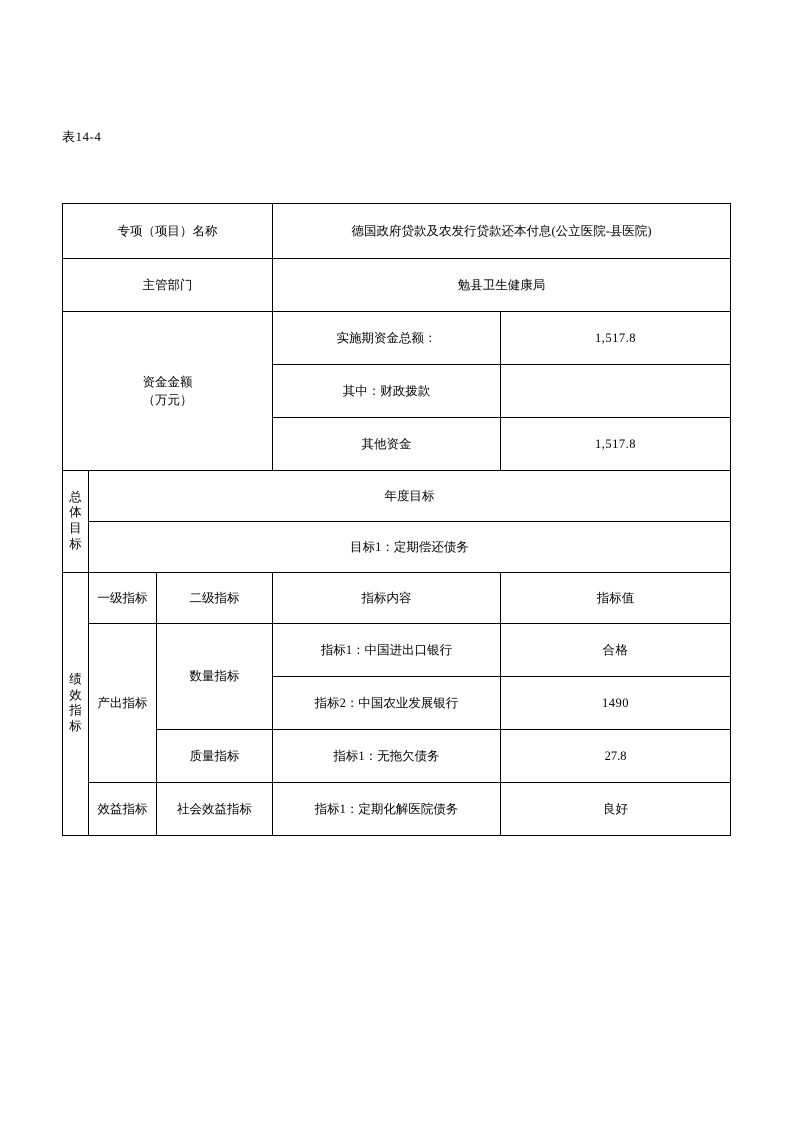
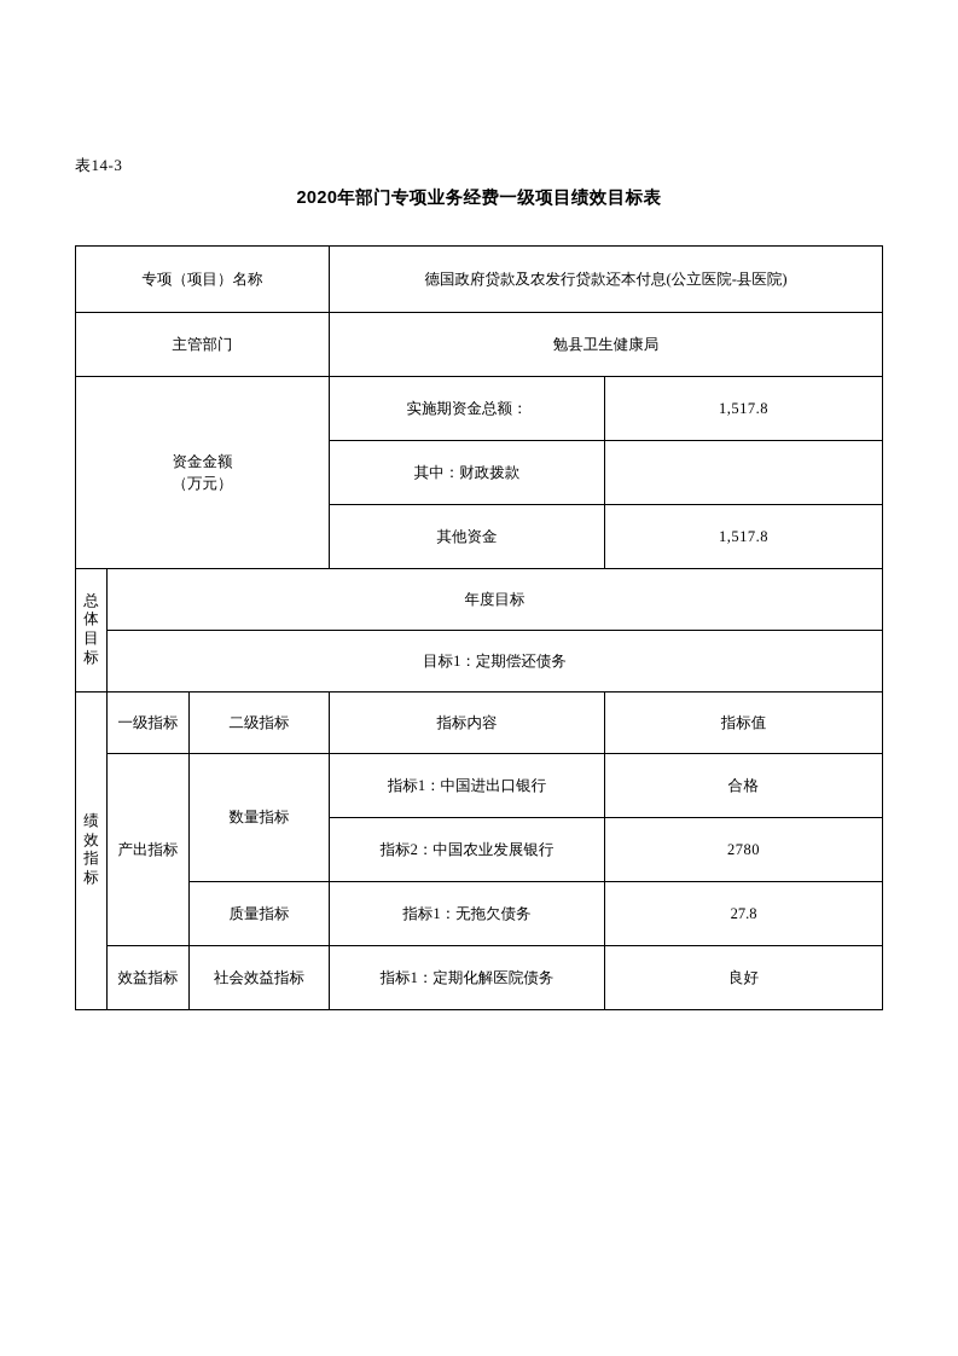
- 表14-4
+ 表14-3
+ 2020年部门专项业务经费一级项目绩效目标表
  专项（项目）名称	德国政府贷款及农发行贷款还本付息(公立医院-县医院)
  主管部门	勉县卫生健康局
  资金金额 （万元）	实施期资金总额：	1,517.8
  其中：财政拨款
  其他资金	1,517.8
  总体 目标	年度目标
  目标1：定期偿还债务
  绩效 指标	一级指标	二级指标	指标内容	指标值
  产出指标	数量指标	指标1：中国进出口银行	合格
- 指标2：中国农业发展银行	1490
+ 指标2：中国农业发展银行	2780
  质量指标	指标1：无拖欠债务	27.8
  效益指标	社会效益指标	指标1：定期化解医院债务	良好
